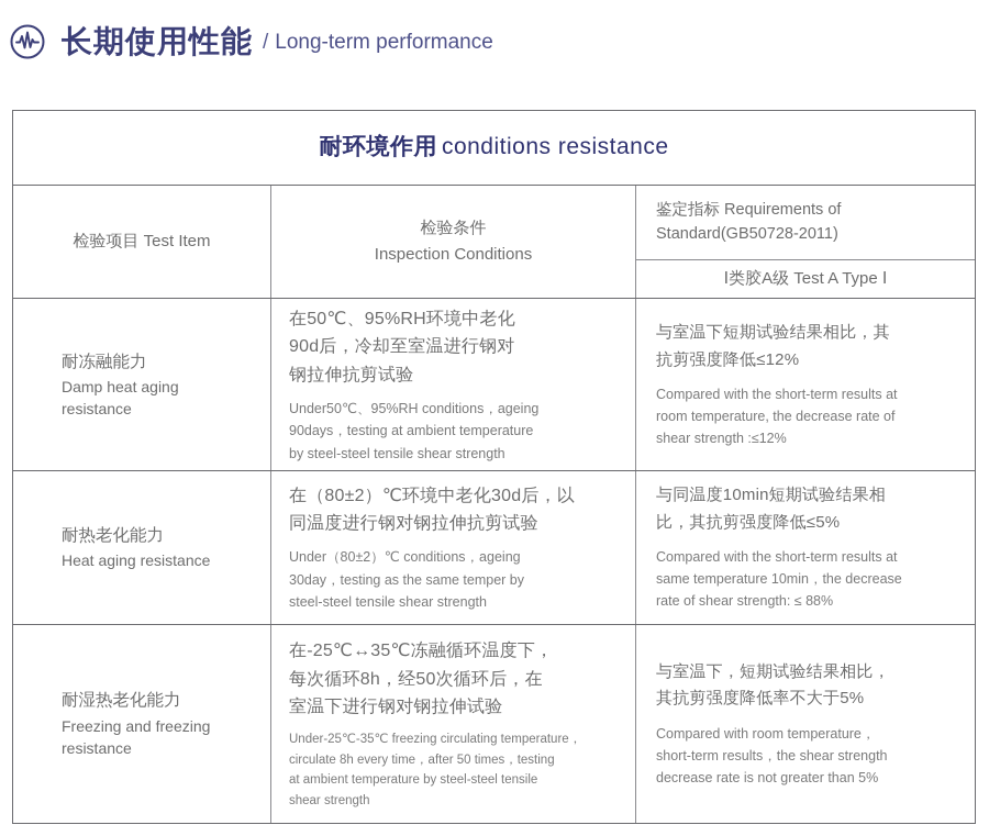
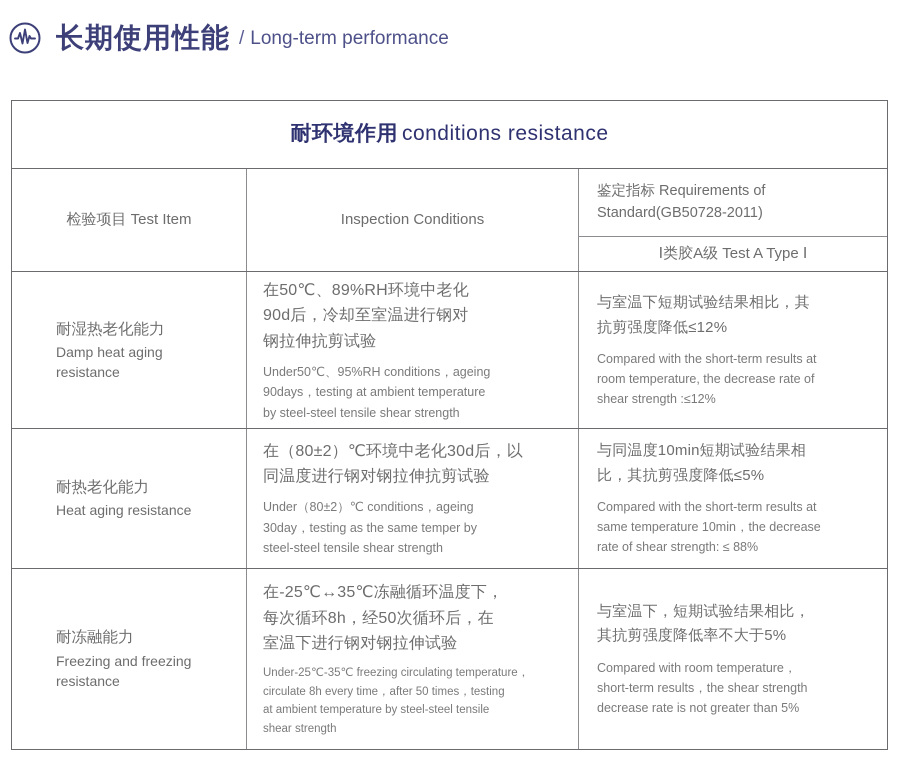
  长期使用性能
  /
  Long-term performance
  耐环境作用 conditions resistance
  检验项目 Test Item
- 检验条件
  Inspection Conditions
  鉴定指标 Requirements of
  Standard(GB50728-2011)
  Ⅰ类胶A级 Test A Type Ⅰ
- 耐冻融能力
+ 耐湿热老化能力
  Damp heat aging
  resistance
- 在50℃、95%RH环境中老化
+ 在50℃、89%RH环境中老化
  90d后，冷却至室温进行钢对
  钢拉伸抗剪试验
  Under50℃、95%RH conditions，ageing
  90days，testing at ambient temperature
  by steel-steel tensile shear strength
  与室温下短期试验结果相比，其
  抗剪强度降低≤12%
  Compared with the short-term results at
  room temperature, the decrease rate of
  shear strength :≤12%
  耐热老化能力
  Heat aging resistance
  在（80±2）℃环境中老化30d后，以
  同温度进行钢对钢拉伸抗剪试验
  Under（80±2）℃ conditions，ageing
  30day，testing as the same temper by
  steel-steel tensile shear strength
  与同温度10min短期试验结果相
  比，其抗剪强度降低≤5%
  Compared with the short-term results at
  same temperature 10min，the decrease
  rate of shear strength: ≤ 88%
- 耐湿热老化能力
+ 耐冻融能力
  Freezing and freezing
  resistance
  在-25℃↔35℃冻融循环温度下，
  每次循环8h，经50次循环后，在
  室温下进行钢对钢拉伸试验
  Under-25℃-35℃ freezing circulating temperature，
  circulate 8h every time，after 50 times，testing
  at ambient temperature by steel-steel tensile
  shear strength
  与室温下，短期试验结果相比，
  其抗剪强度降低率不大于5%
  Compared with room temperature，
  short-term results，the shear strength
  decrease rate is not greater than 5%
